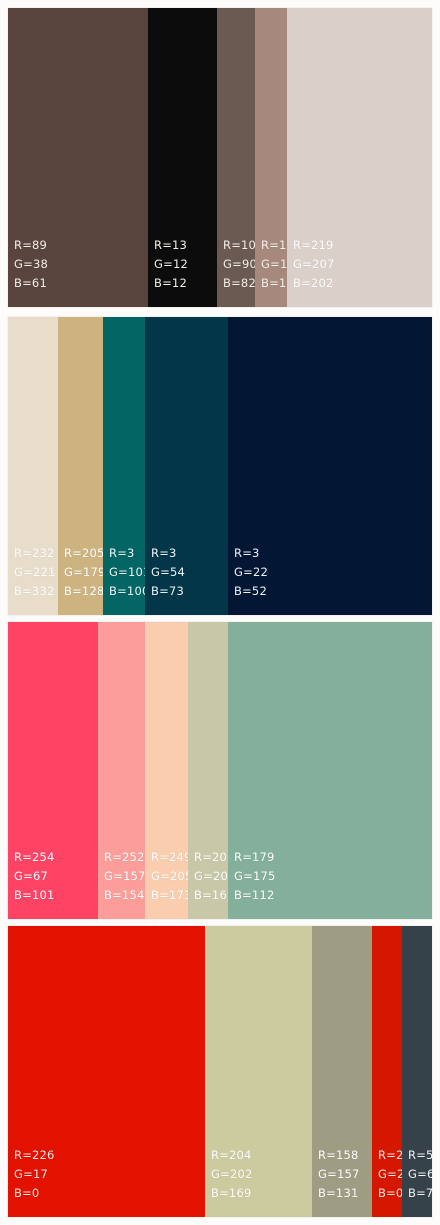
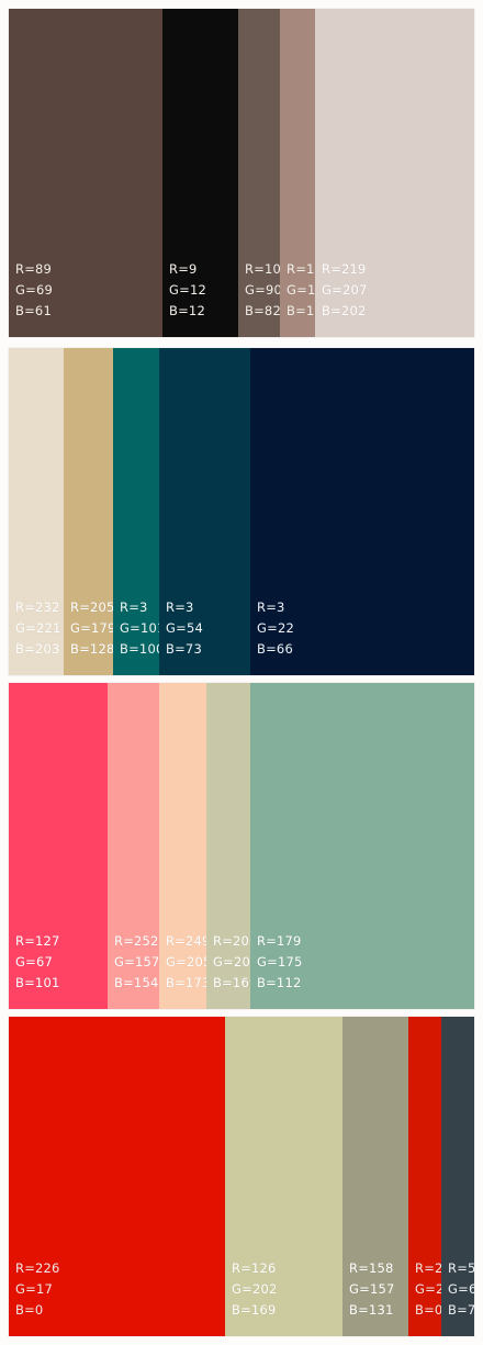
  R=89
- G=38
+ G=69
  B=61
- R=13
+ R=9
  G=12
  B=12
  R=10
  G=90
  B=82
  R=219
  G=207
  B=202
  R=232
  G=221
- B=332
+ B=203
  R=205
  G=179
  B=128
  R=3
  G=10
  B=10
  R=3
  G=54
  B=73
  R=3
  G=22
- B=52
+ B=66
- R=254
+ R=127
  G=67
  B=101
  R=252
  G=157
  B=154
  R=24
  G=20
  B=17
  R=20
  G=20
  B=16
  R=179
  G=175
  B=112
  R=226
  G=17
  B=0
- R=204
+ R=126
  G=202
  B=169
  R=158
  G=157
  B=131
  G=2
  B=0
  R=5
  G=6
  B=7
